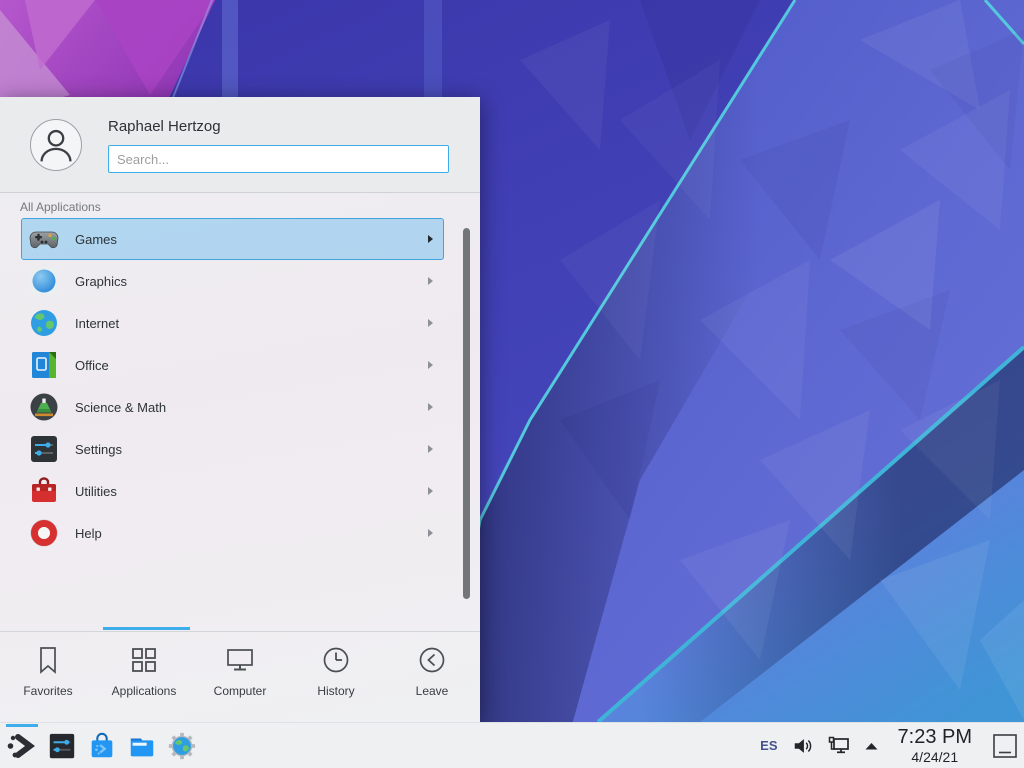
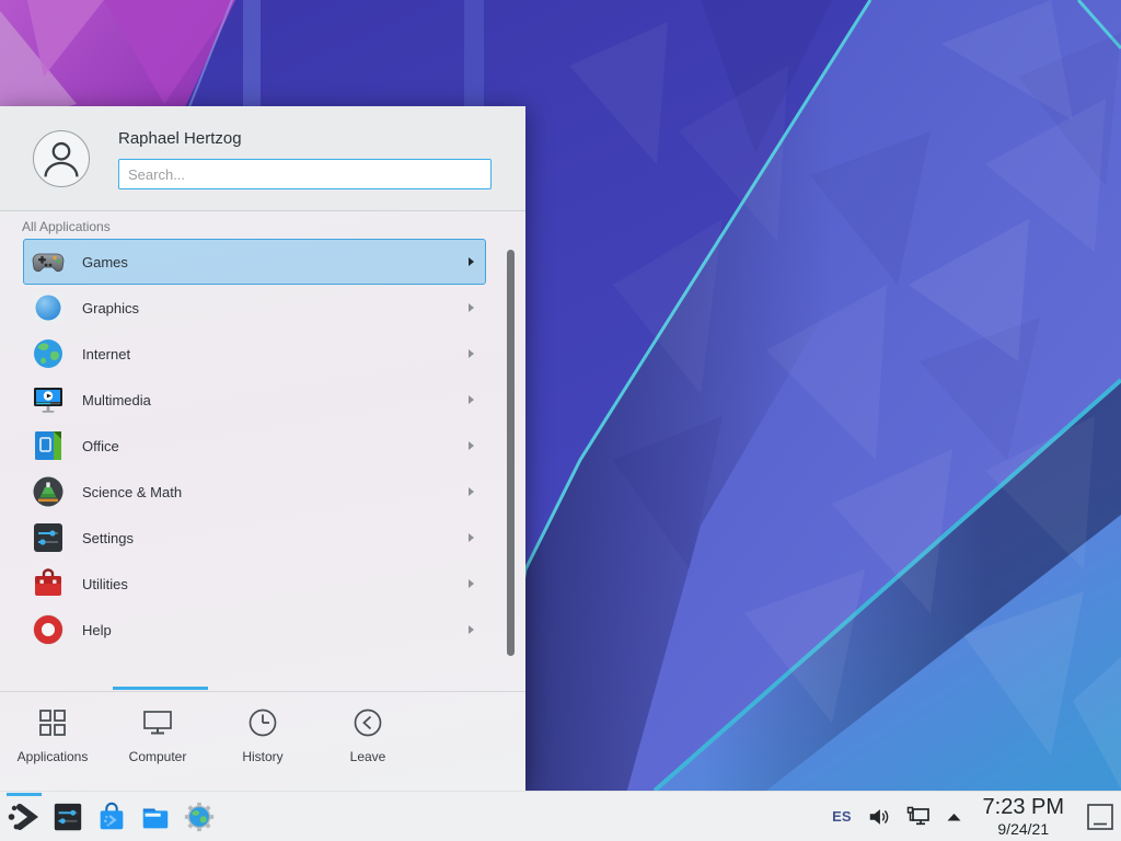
  Raphael Hertzog
  Search...
  All Applications
  Games
  Graphics
  Internet
+ Multimedia
  Office
  Science & Math
  Settings
  Utilities
  Help
- Favorites
  Applications
  Computer
  History
  Leave
  ES
  7:23 PM
- 4/24/21
+ 9/24/21
